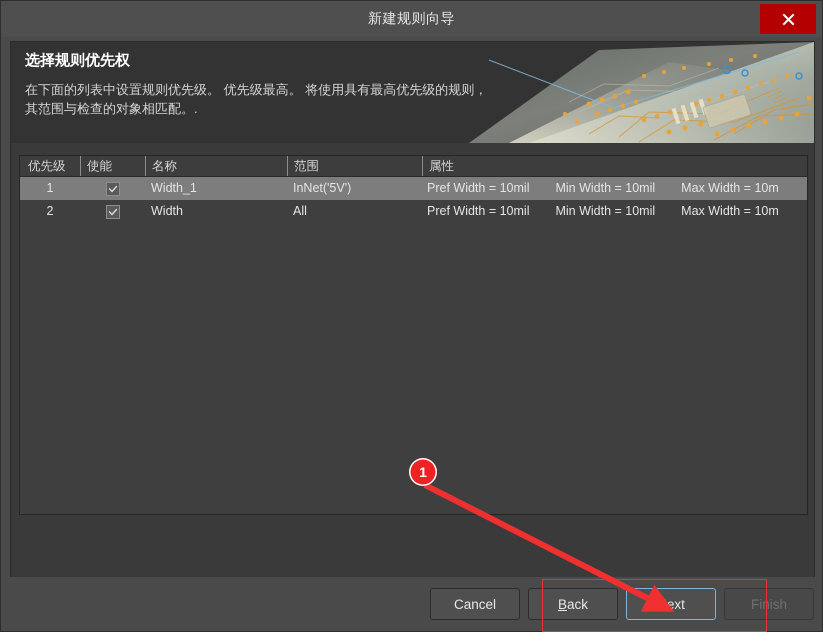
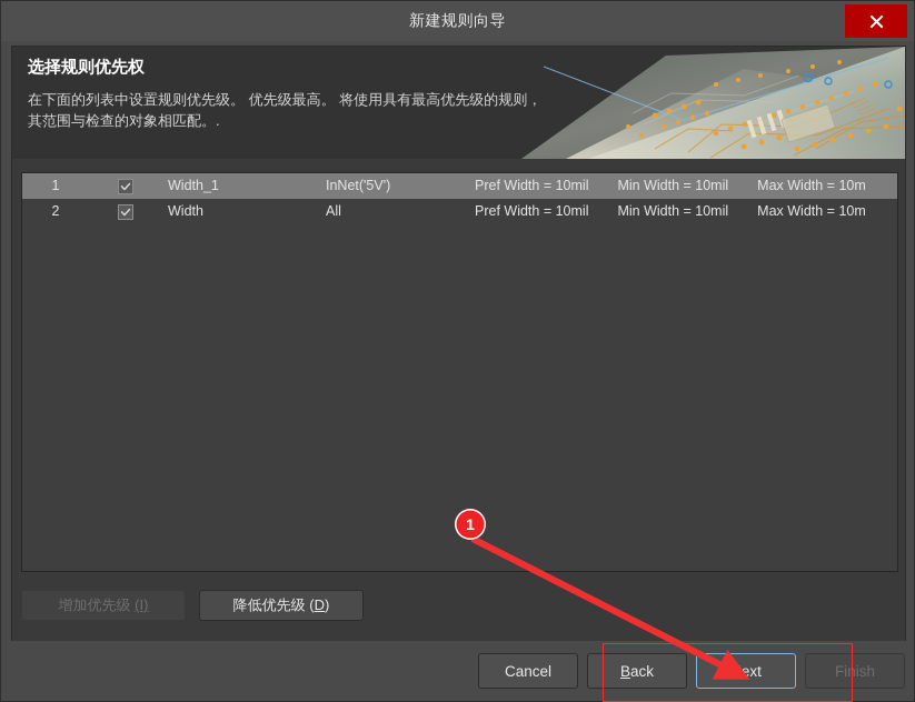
  新建规则向导
  选择规则优先权
  在下面的列表中设置规则优先级。 优先级最高。 将使用具有最高优先级的规则，其范围与检查的对象相匹配。.
- 优先级
- 使能
- 名称
- 范围
- 属性
  1
  Width_1
  InNet('5V')
  Pref Width = 10mil
  Min Width = 10mil
  Max Width = 10m
  2
  Width
  All
  Pref Width = 10mil
  Min Width = 10mil
  Max Width = 10m
+ 增加优先级 (I)
+ 降低优先级 (D)
  Cancel
  Back
  Next
  Finish
  1
